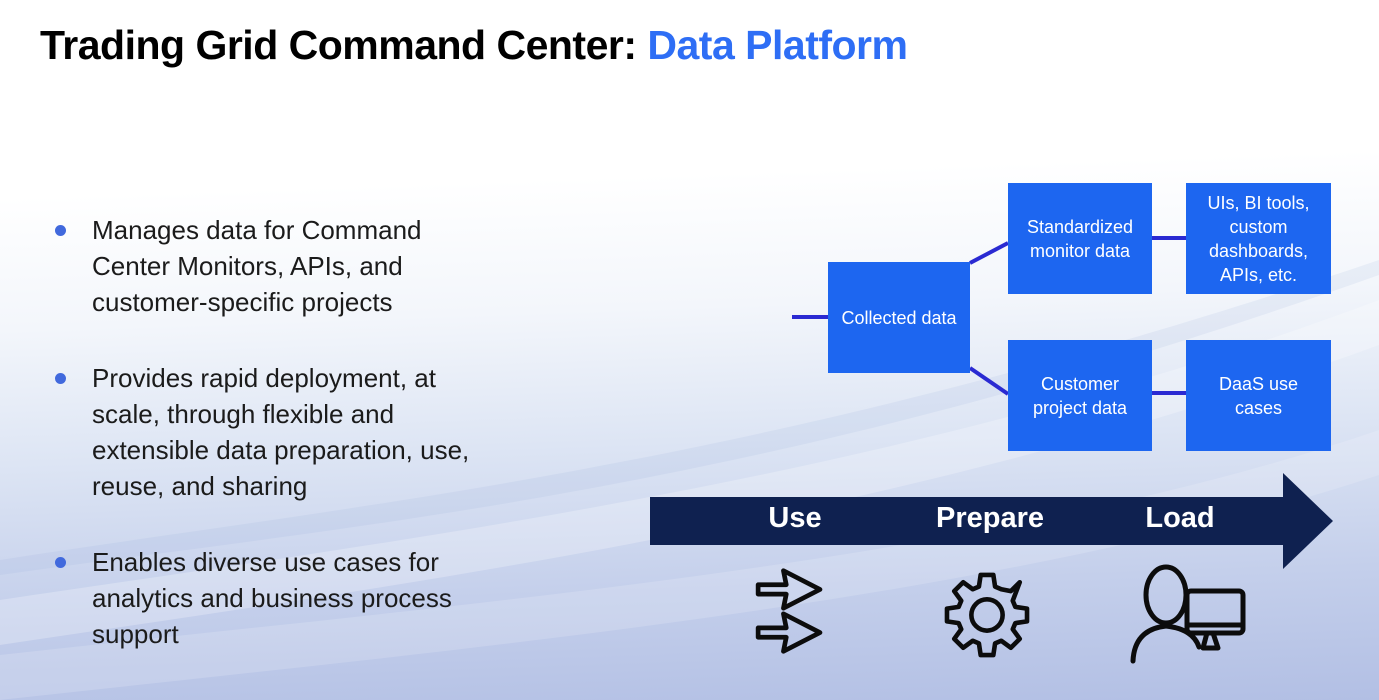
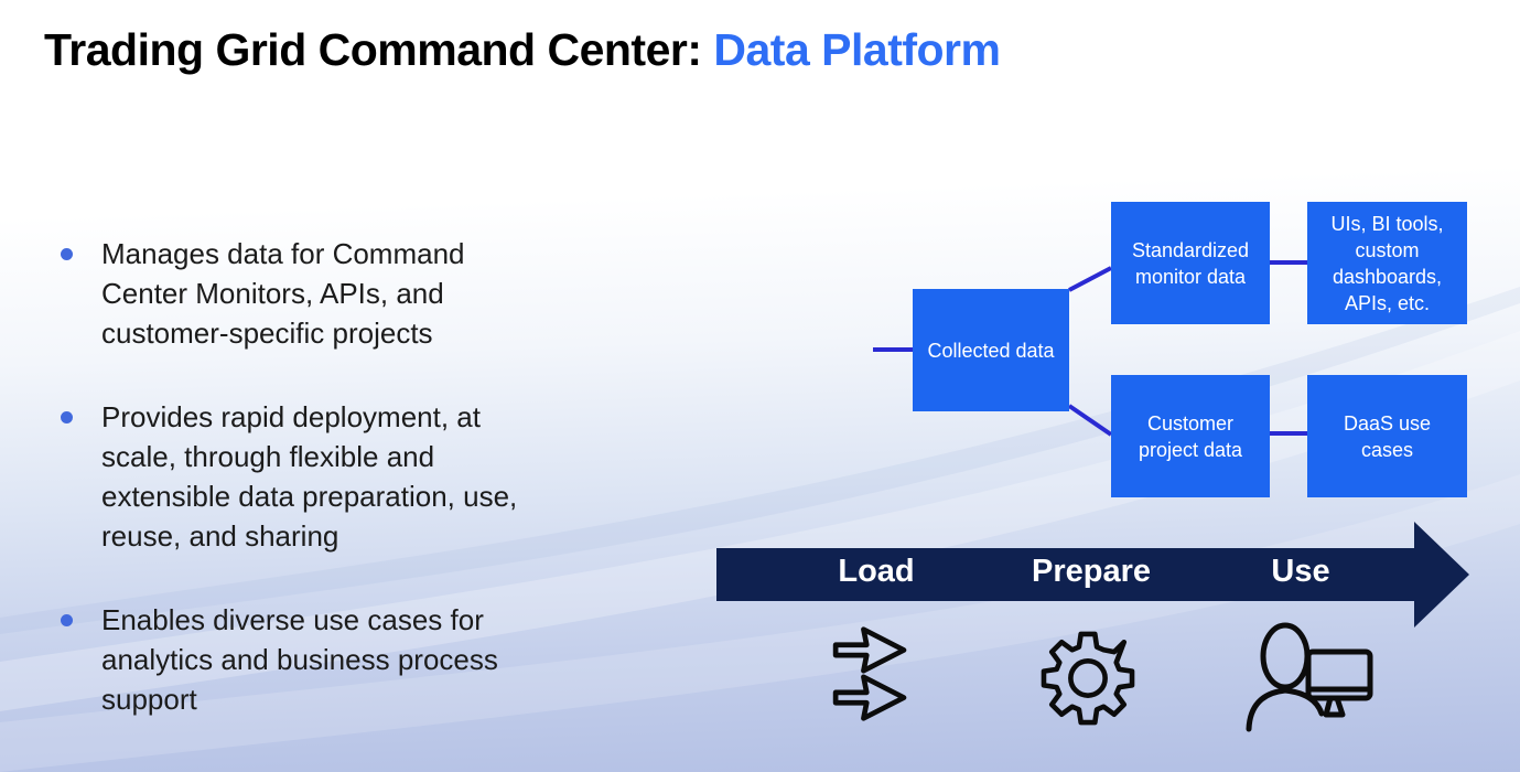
  Trading Grid Command Center: Data Platform
  Manages data for Command
  Center Monitors, APIs, and
  customer-specific projects
  Provides rapid deployment, at
  scale, through flexible and
  extensible data preparation, use,
  reuse, and sharing
  Enables diverse use cases for
  analytics and business process
  support
  Collected data
  Standardized
  monitor data
  UIs, BI tools,
  custom
  dashboards,
  APIs, etc.
  Customer
  project data
  DaaS use
  cases
- Use
+ Load
  Prepare
- Load
+ Use
